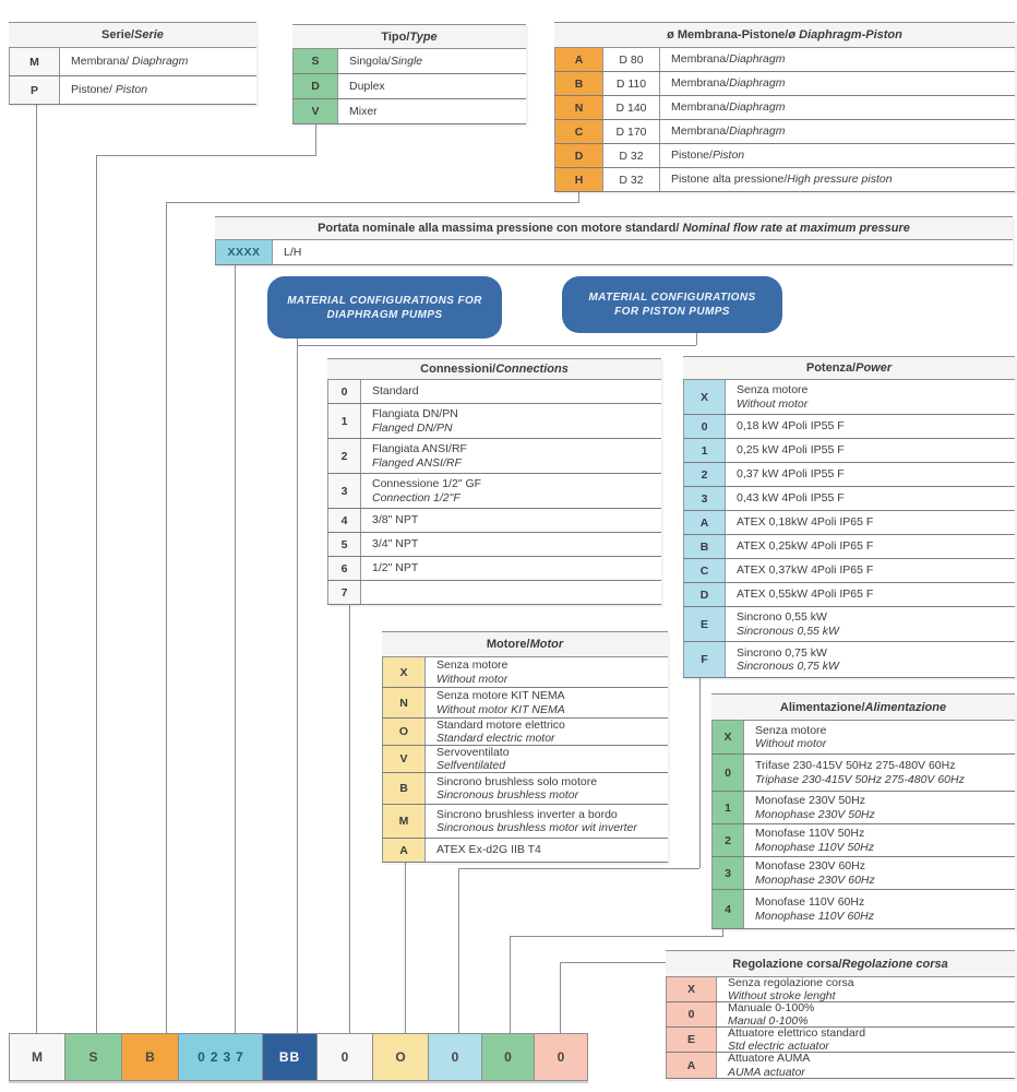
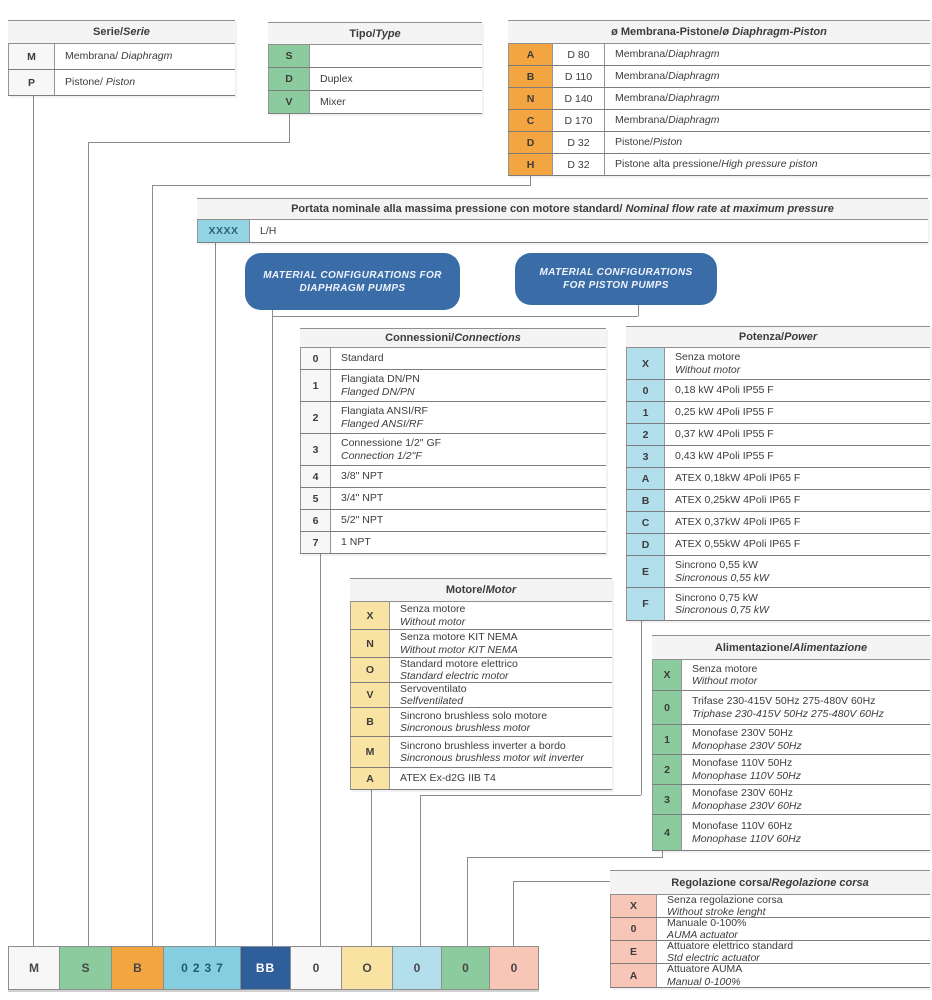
  Serie/
  Serie
  M
  Membrana/ Diaphragm
  P
  Pistone/ Piston
  Tipo/
  Type
  S
- Singola/Single
  D
  Duplex
  V
  Mixer
  ø Membrana-Pistone/
  ø Diaphragm-Piston
  A
  D 80
  Membrana/Diaphragm
  B
  D 110
  Membrana/Diaphragm
  N
  D 140
  Membrana/Diaphragm
  C
  D 170
  Membrana/Diaphragm
  D
  D 32
  Pistone/Piston
  H
  D 32
  Pistone alta pressione/High pressure piston
  Portata nominale alla massima pressione con motore standard/
  Nominal flow rate at maximum pressure
  XXXX
  L/H
  MATERIAL CONFIGURATIONS FOR DIAPHRAGM PUMPS
  MATERIAL CONFIGURATIONS FOR PISTON PUMPS
  Connessioni/
  Connections
  0
  Standard
  1
  Flangiata DN/PN
  Flanged DN/PN
  2
  Flangiata ANSI/RF
  Flanged ANSI/RF
  3
  Connessione 1/2" GF
  Connection 1/2"F
  4
  3/8" NPT
  5
  3/4" NPT
  6
- 1/2" NPT
+ 5/2" NPT
  7
+ 1 NPT
  Potenza/
  Power
  X
  Senza motore
  Without motor
  0
  0,18 kW 4Poli IP55 F
  1
  0,25 kW 4Poli IP55 F
  2
  0,37 kW 4Poli IP55 F
  3
  0,43 kW 4Poli IP55 F
  A
  ATEX 0,18kW 4Poli IP65 F
  B
  ATEX 0,25kW 4Poli IP65 F
  C
  ATEX 0,37kW 4Poli IP65 F
  D
  ATEX 0,55kW 4Poli IP65 F
  E
  Sincrono 0,55 kW
  Sincronous 0,55 kW
  F
  Sincrono 0,75 kW
  Sincronous 0,75 kW
  Motore/
  Motor
  X
  Senza motore
  Without motor
  N
  Senza motore KIT NEMA
  Without motor KIT NEMA
  O
  Standard motore elettrico
  Standard electric motor
  V
  Servoventilato
  Selfventilated
  B
  Sincrono brushless solo motore
  Sincronous brushless motor
  M
  Sincrono brushless inverter a bordo
  Sincronous brushless motor wit inverter
  A
  ATEX Ex-d2G IIB T4
  Alimentazione/
  Alimentazione
  X
  Senza motore
  Without motor
  0
  Trifase 230-415V 50Hz 275-480V 60Hz
  Triphase 230-415V 50Hz 275-480V 60Hz
  1
  Monofase 230V 50Hz
  Monophase 230V 50Hz
  2
  Monofase 110V 50Hz
  Monophase 110V 50Hz
  3
  Monofase 230V 60Hz
  Monophase 230V 60Hz
  4
  Monofase 110V 60Hz
  Monophase 110V 60Hz
  Regolazione corsa/
  Regolazione corsa
  X
  Senza regolazione corsa
  Without stroke lenght
  0
  Manuale 0-100%
- Manual 0-100%
+ AUMA actuator
  E
  Attuatore elettrico standard
  Std electric actuator
  A
  Attuatore AUMA
- AUMA actuator
+ Manual 0-100%
  M
  S
  B
  0237
  BB
  0
  O
  0
  0
  0
